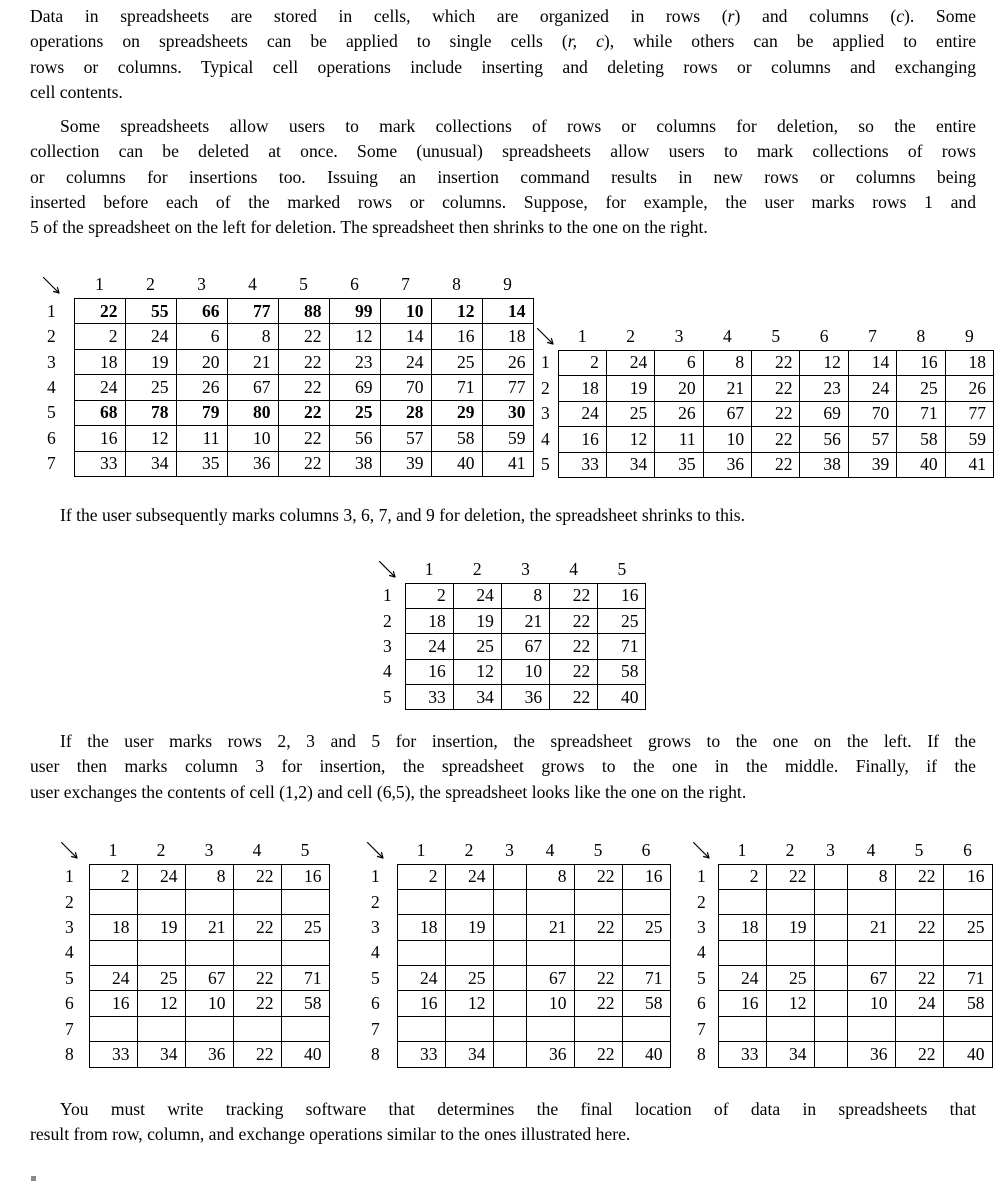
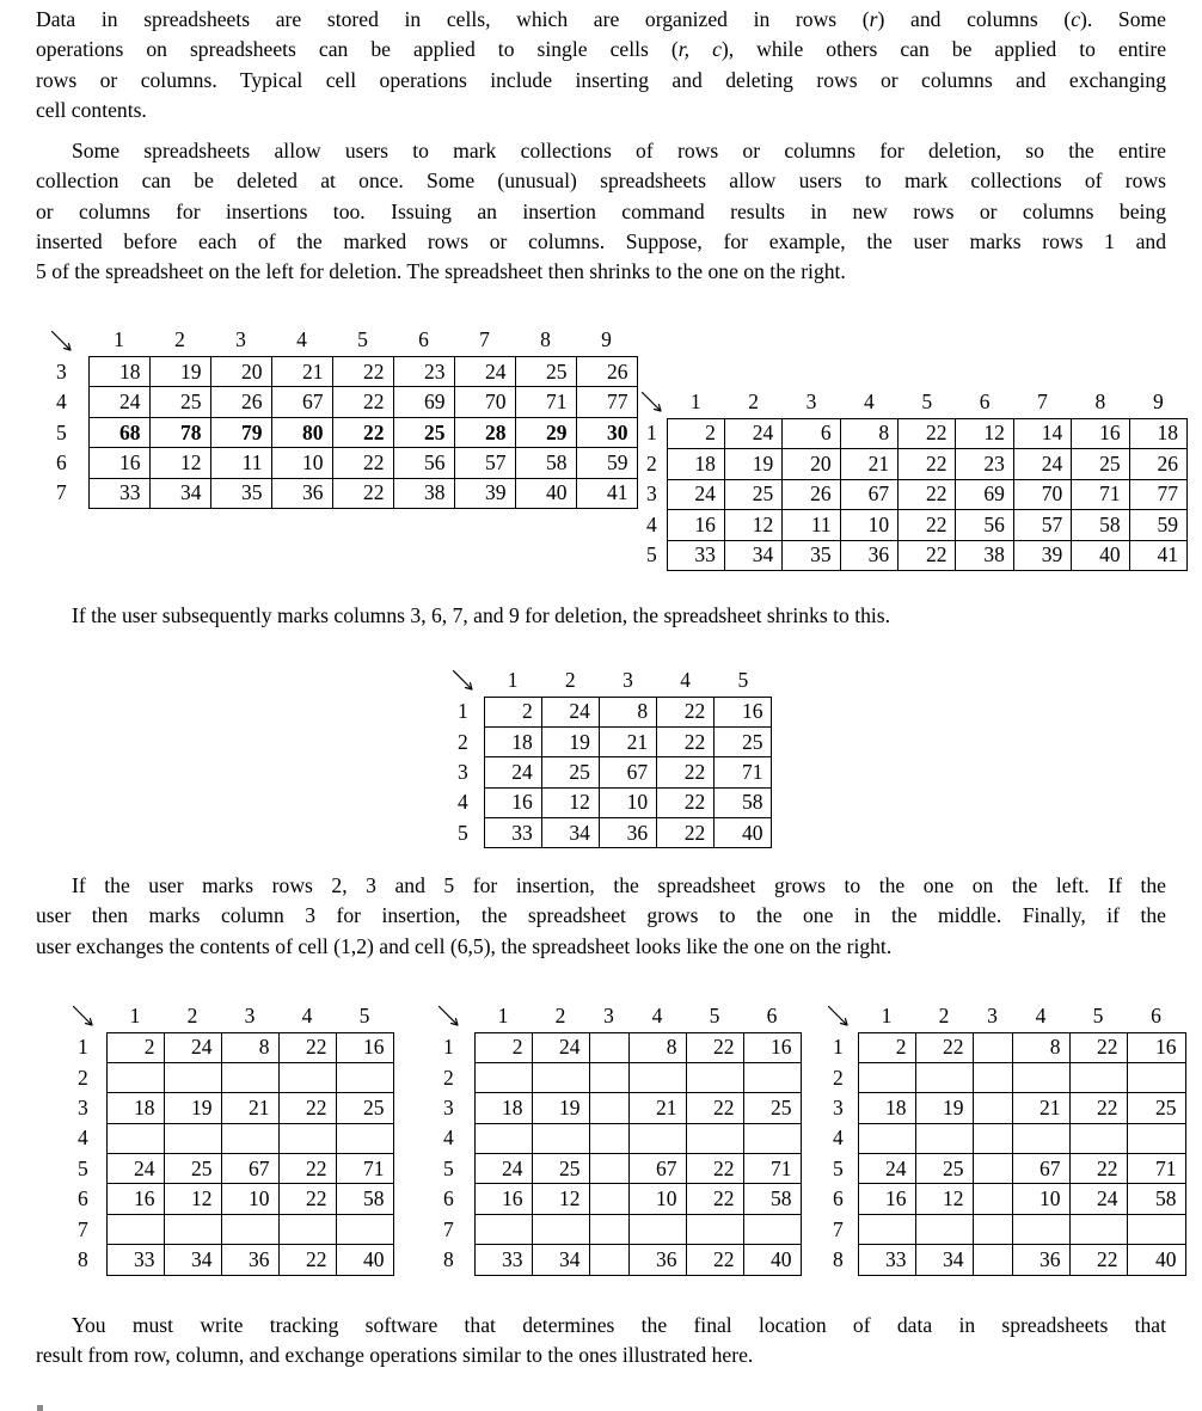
  Data in spreadsheets are stored in cells, which are organized in rows (r) and columns (c). Some
  operations on spreadsheets can be applied to single cells (r, c), while others can be applied to entire
  rows or columns. Typical cell operations include inserting and deleting rows or columns and exchanging
  cell contents.
  Some spreadsheets allow users to mark collections of rows or columns for deletion, so the entire
  collection can be deleted at once. Some (unusual) spreadsheets allow users to mark collections of rows
  or columns for insertions too. Issuing an insertion command results in new rows or columns being
  inserted before each of the marked rows or columns. Suppose, for example, the user marks rows 1 and
  5 of the spreadsheet on the left for deletion. The spreadsheet then shrinks to the one on the right.
  	1	2	3	4	5	6	7	8	9
- 1	22	55	66	77	88	99	10	12	14
- 2	2	24	6	8	22	12	14	16	18
  3	18	19	20	21	22	23	24	25	26
  4	24	25	26	67	22	69	70	71	77
  5	68	78	79	80	22	25	28	29	30
  6	16	12	11	10	22	56	57	58	59
  7	33	34	35	36	22	38	39	40	41
  	1	2	3	4	5	6	7	8	9
  1	2	24	6	8	22	12	14	16	18
  2	18	19	20	21	22	23	24	25	26
  3	24	25	26	67	22	69	70	71	77
  4	16	12	11	10	22	56	57	58	59
  5	33	34	35	36	22	38	39	40	41
  If the user subsequently marks columns 3, 6, 7, and 9 for deletion, the spreadsheet shrinks to this.
  	1	2	3	4	5
  1	2	24	8	22	16
  2	18	19	21	22	25
  3	24	25	67	22	71
  4	16	12	10	22	58
  5	33	34	36	22	40
  If the user marks rows 2, 3 and 5 for insertion, the spreadsheet grows to the one on the left. If the
  user then marks column 3 for insertion, the spreadsheet grows to the one in the middle. Finally, if the
  user exchanges the contents of cell (1,2) and cell (6,5), the spreadsheet looks like the one on the right.
  	1	2	3	4	5
  1	2	24	8	22	16
  2
  3	18	19	21	22	25
  4
  5	24	25	67	22	71
  6	16	12	10	22	58
  7
  8	33	34	36	22	40
  	1	2	3	4	5	6
  1	2	24		8	22	16
  2
  3	18	19		21	22	25
  4
  5	24	25		67	22	71
  6	16	12		10	22	58
  7
  8	33	34		36	22	40
  	1	2	3	4	5	6
  1	2	22		8	22	16
  2
  3	18	19		21	22	25
  4
  5	24	25		67	22	71
  6	16	12		10	24	58
  7
  8	33	34		36	22	40
  You must write tracking software that determines the final location of data in spreadsheets that
  result from row, column, and exchange operations similar to the ones illustrated here.
